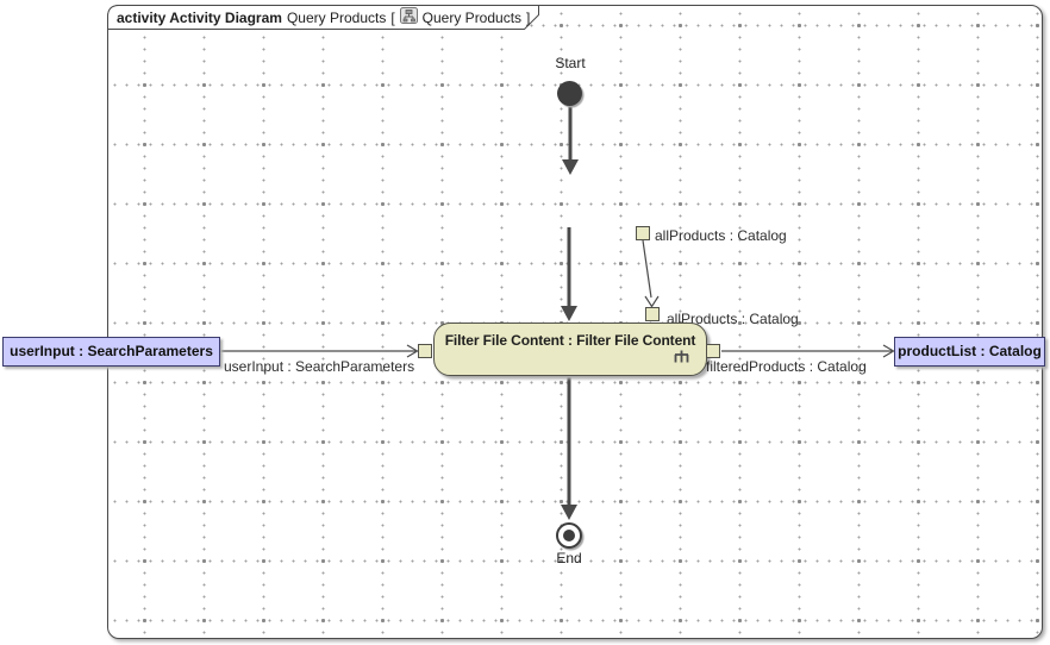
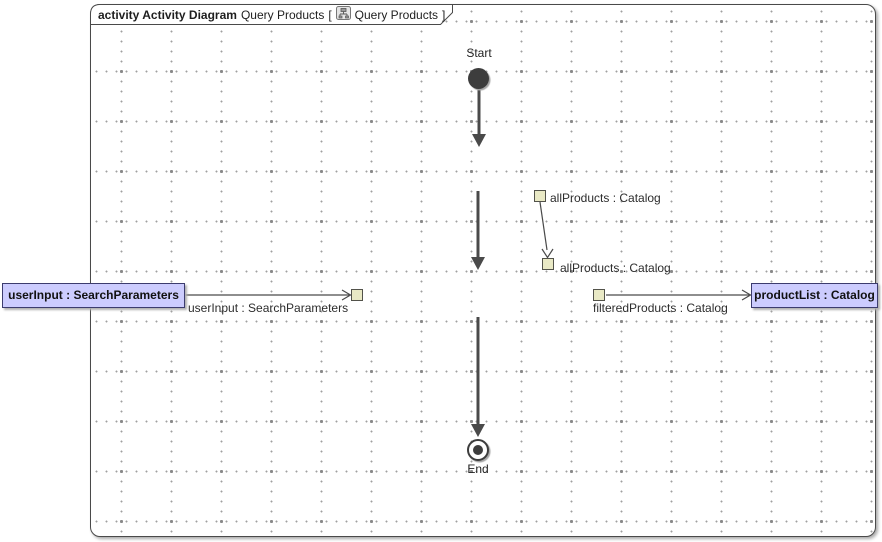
  activity Activity Diagram
  Query Products
  [
  Query Products
  ]
  Start
  allProducts : Catalog
  allProducts : Catalog
- Filter File Content : Filter File Content
  userInput : SearchParameters
  productList : Catalog
  userInput : SearchParameters
  filteredProducts : Catalog
  End
